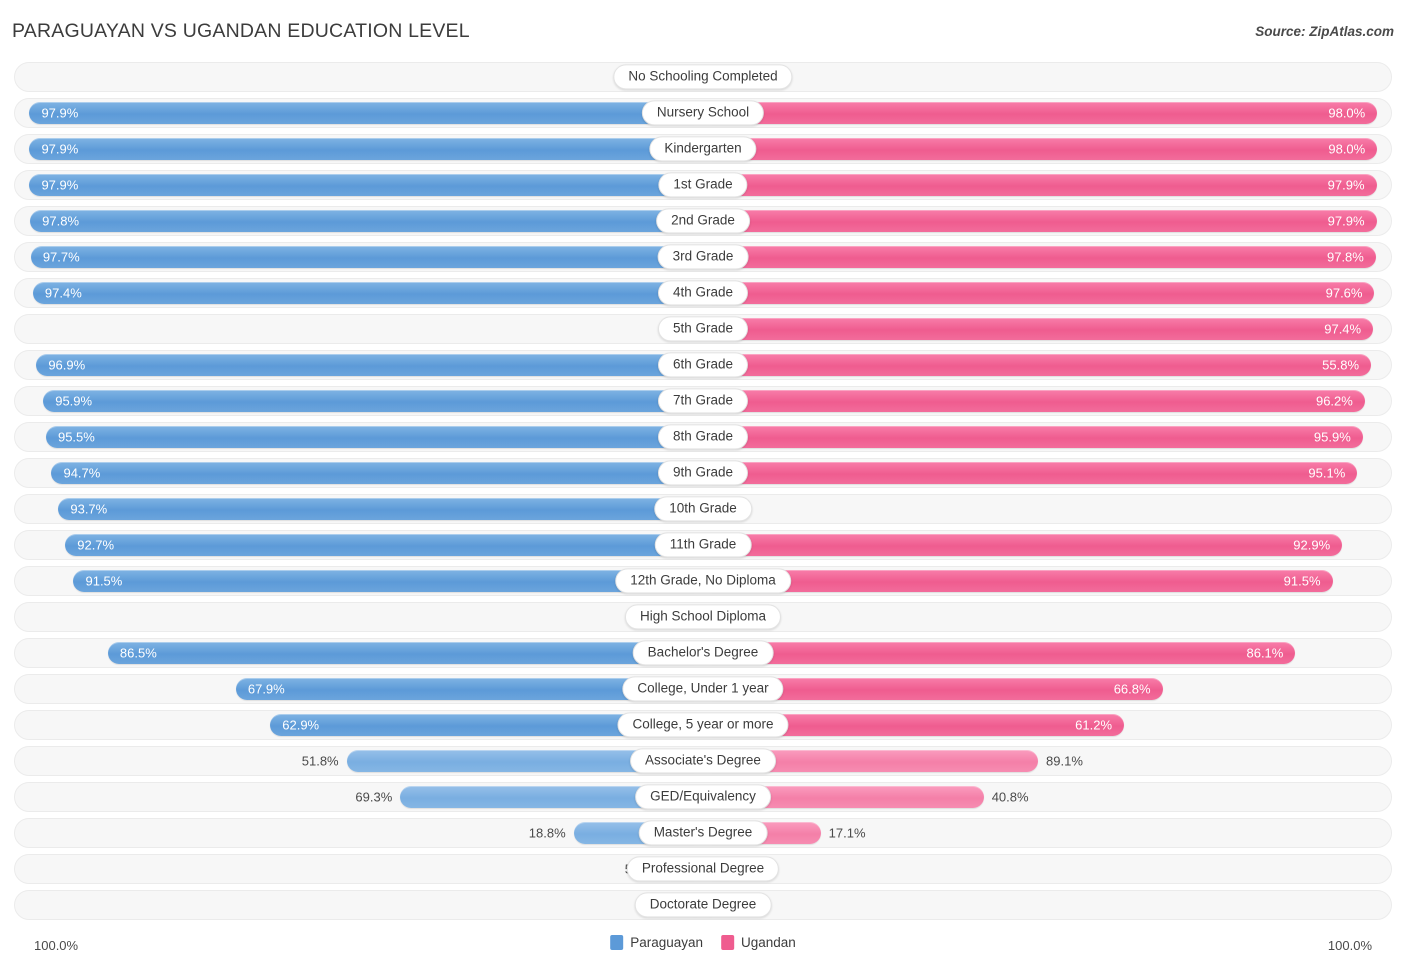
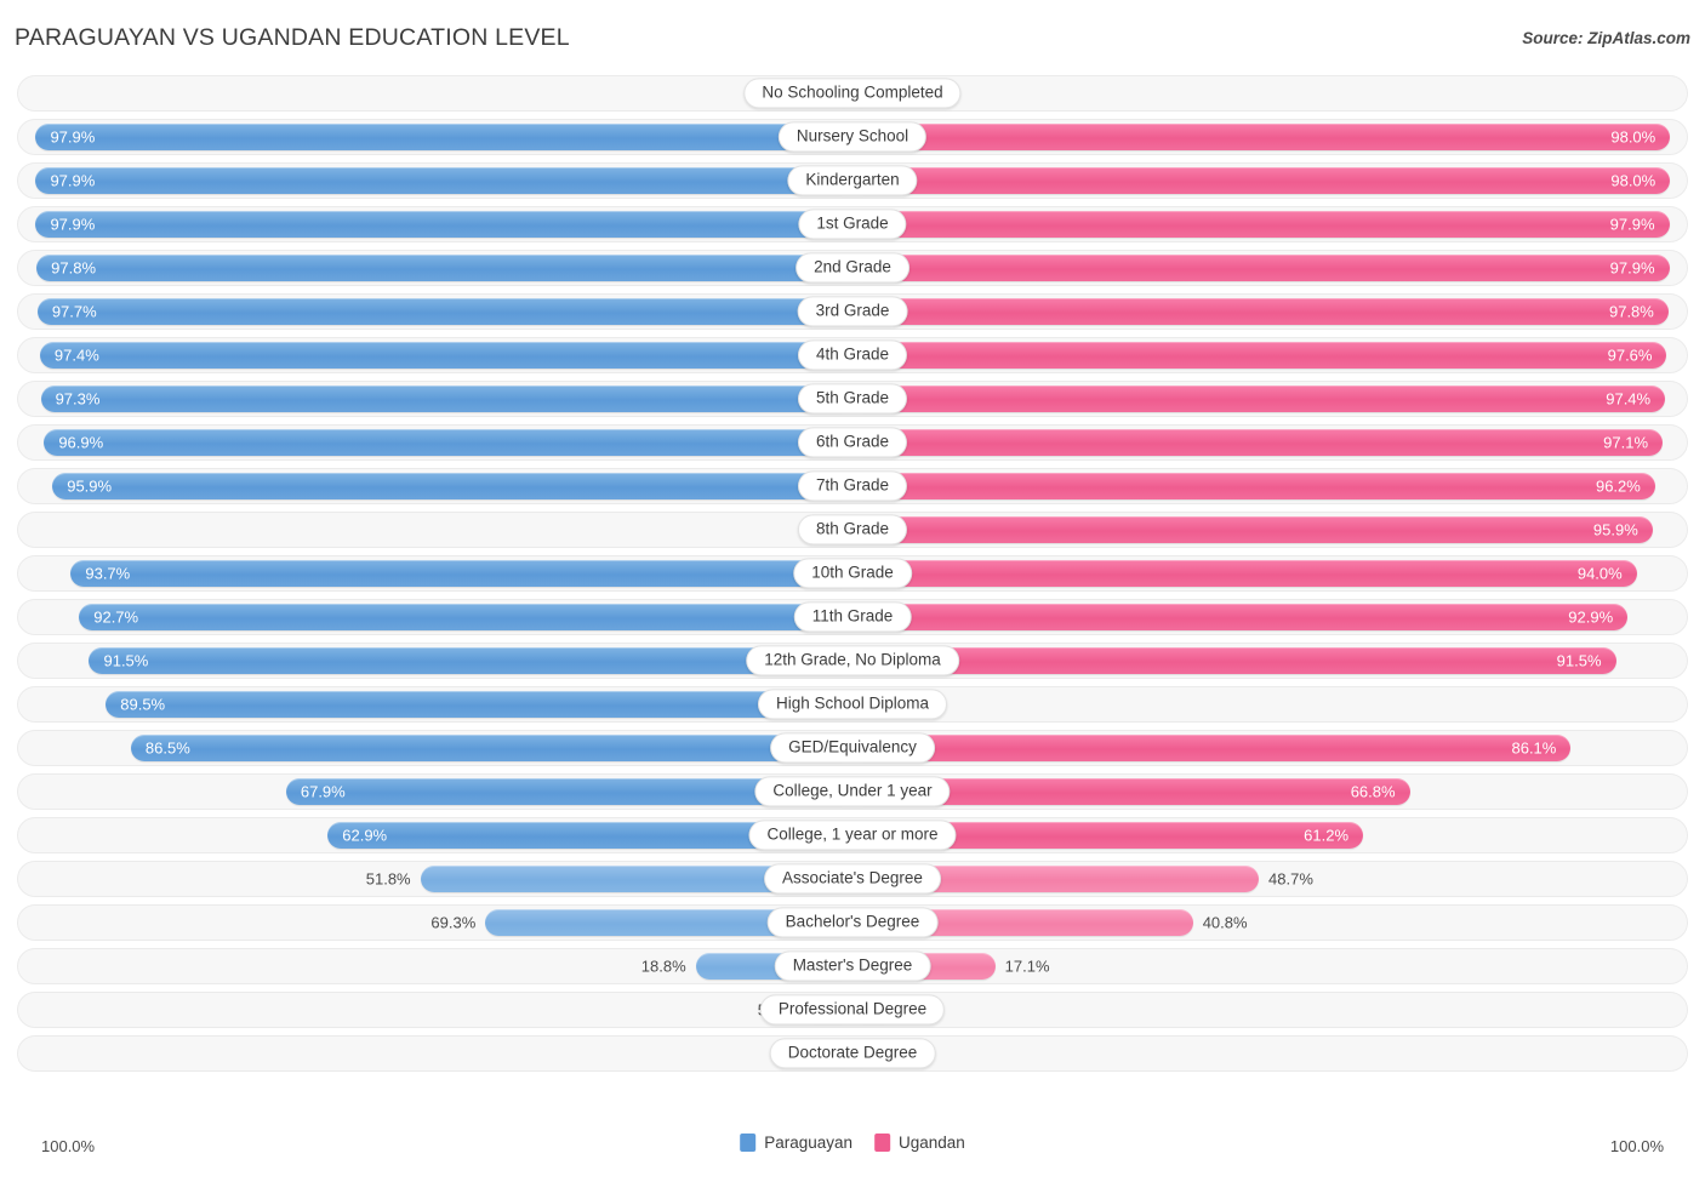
  PARAGUAYAN VS UGANDAN EDUCATION LEVEL
  Source: ZipAtlas.com
  No Schooling Completed
  97.9%
  98.0%
  Nursery School
  97.9%
  98.0%
  Kindergarten
  97.9%
  97.9%
  1st Grade
  97.8%
  97.9%
  2nd Grade
  97.7%
  97.8%
  3rd Grade
  97.4%
  97.6%
  4th Grade
+ 97.3%
  97.4%
  5th Grade
  96.9%
- 55.8%
+ 97.1%
  6th Grade
  95.9%
  96.2%
  7th Grade
- 95.5%
  95.9%
  8th Grade
- 94.7%
- 95.1%
- 9th Grade
  93.7%
+ 94.0%
  10th Grade
  92.7%
  92.9%
  11th Grade
  91.5%
  91.5%
  12th Grade, No Diploma
+ 89.5%
  High School Diploma
  86.5%
  86.1%
- Bachelor's Degree
+ GED/Equivalency
  67.9%
  66.8%
  College, Under 1 year
  62.9%
  61.2%
- College, 5 year or more
+ College, 1 year or more
  51.8%
- 89.1%
+ 48.7%
  Associate's Degree
  69.3%
  40.8%
- GED/Equivalency
+ Bachelor's Degree
  18.8%
  17.1%
  Master's Degree
  Professional Degree
  Doctorate Degree
  100.0%
  Paraguayan
  Ugandan
  100.0%
